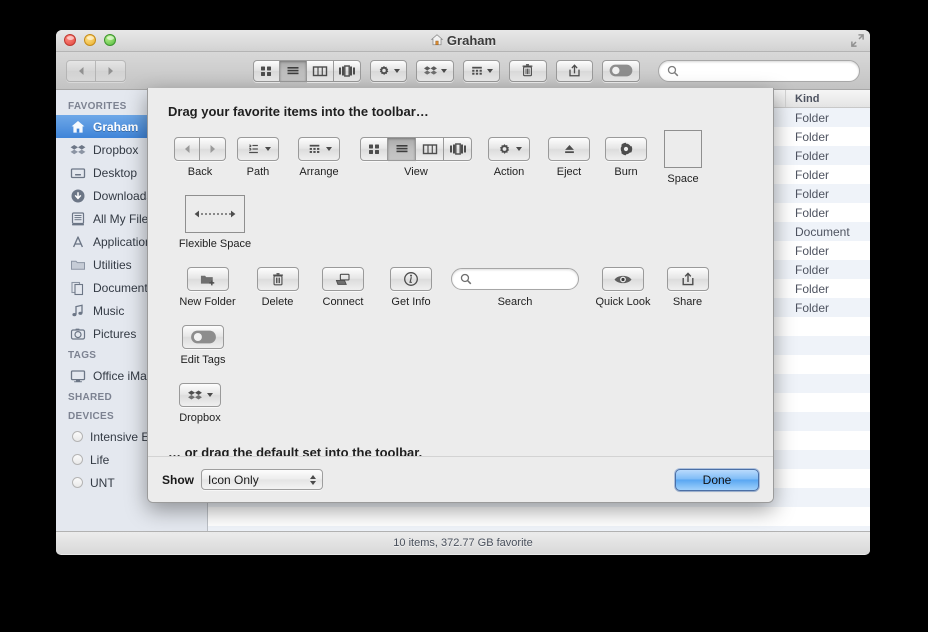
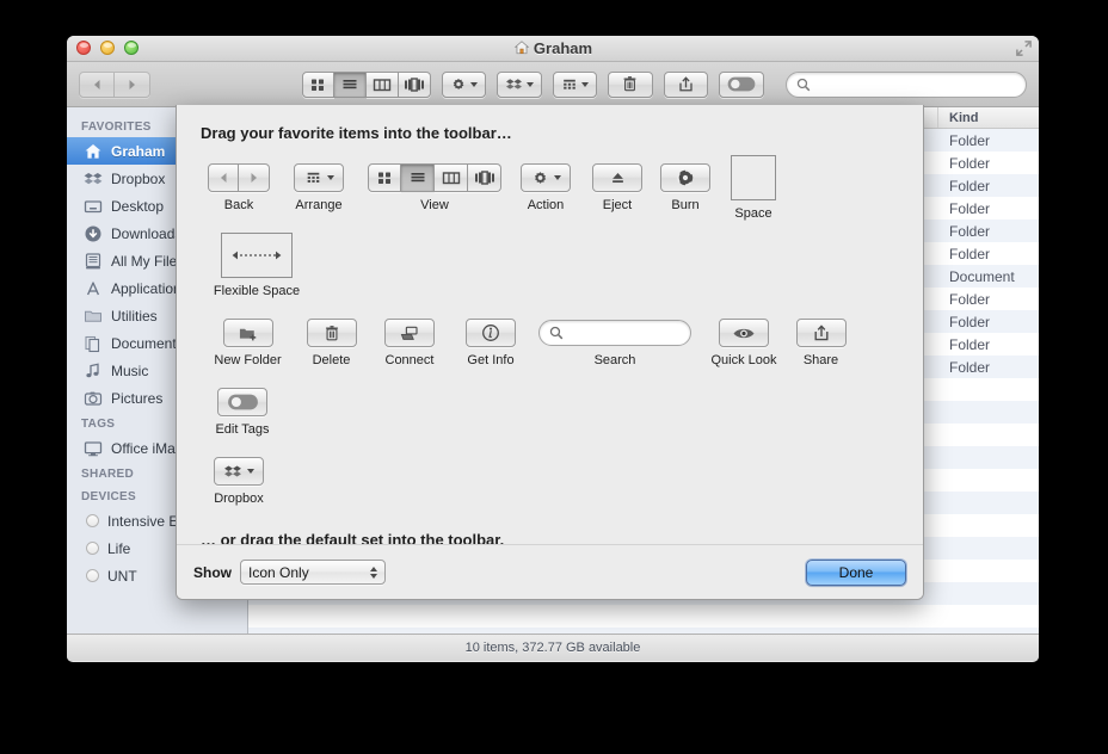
  Graham
  FAVORITES
  Graham
  Dropbox
  Desktop
  Download
  All My File
  Applicatio
  Utilities
  Documen
  Music
  Pictures
  TAGS
  Office iMa
  SHARED
  DEVICES
  Intensive E
  Life
  UNT
  Kind
  Folder
  Folder
  Folder
  Folder
  Folder
  Folder
  Document
  Folder
  Folder
  Folder
  Folder
- 10 items, 372.77 GB favorite
+ 10 items, 372.77 GB available
  Drag your favorite items into the toolbar…
  Back
- Path
  Arrange
  View
  Action
  Eject
  Burn
  Space
  Flexible Space
  New Folder
  Delete
  Connect
  Get Info
  Search
  Quick Look
  Share
  Edit Tags
  Dropbox
  … or drag the default set into the toolbar.
  Show
  Icon Only
  Done
